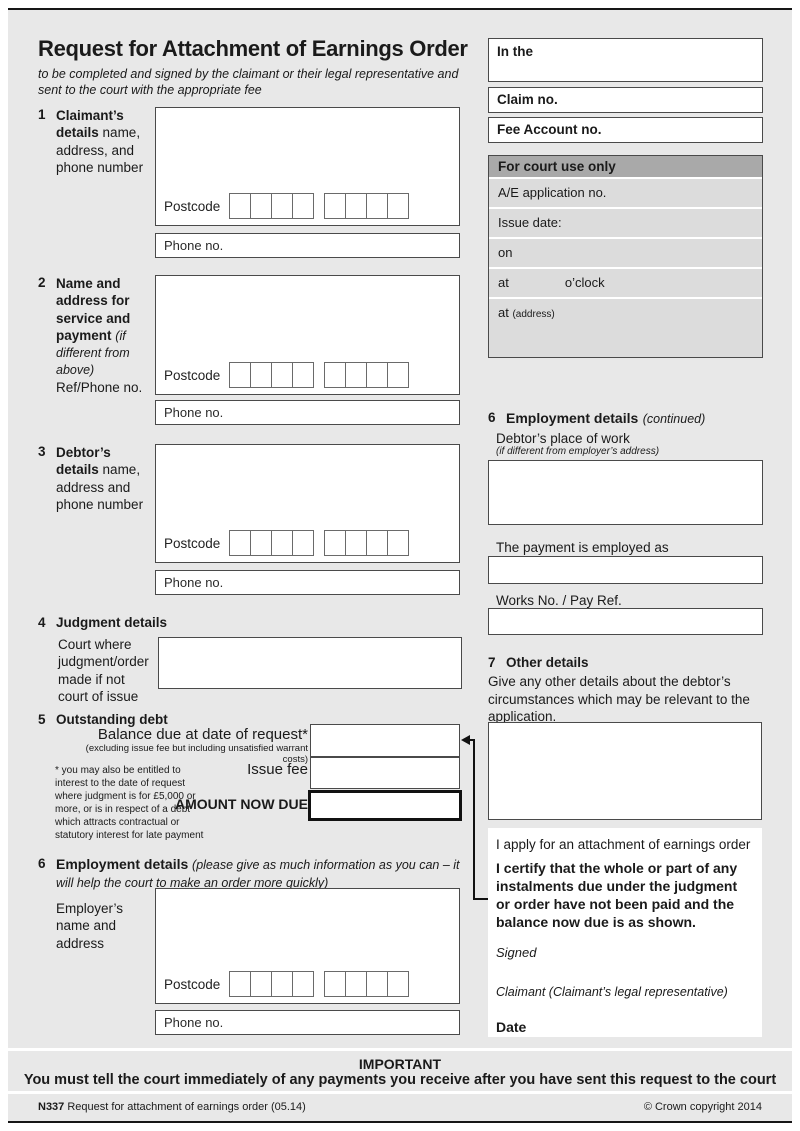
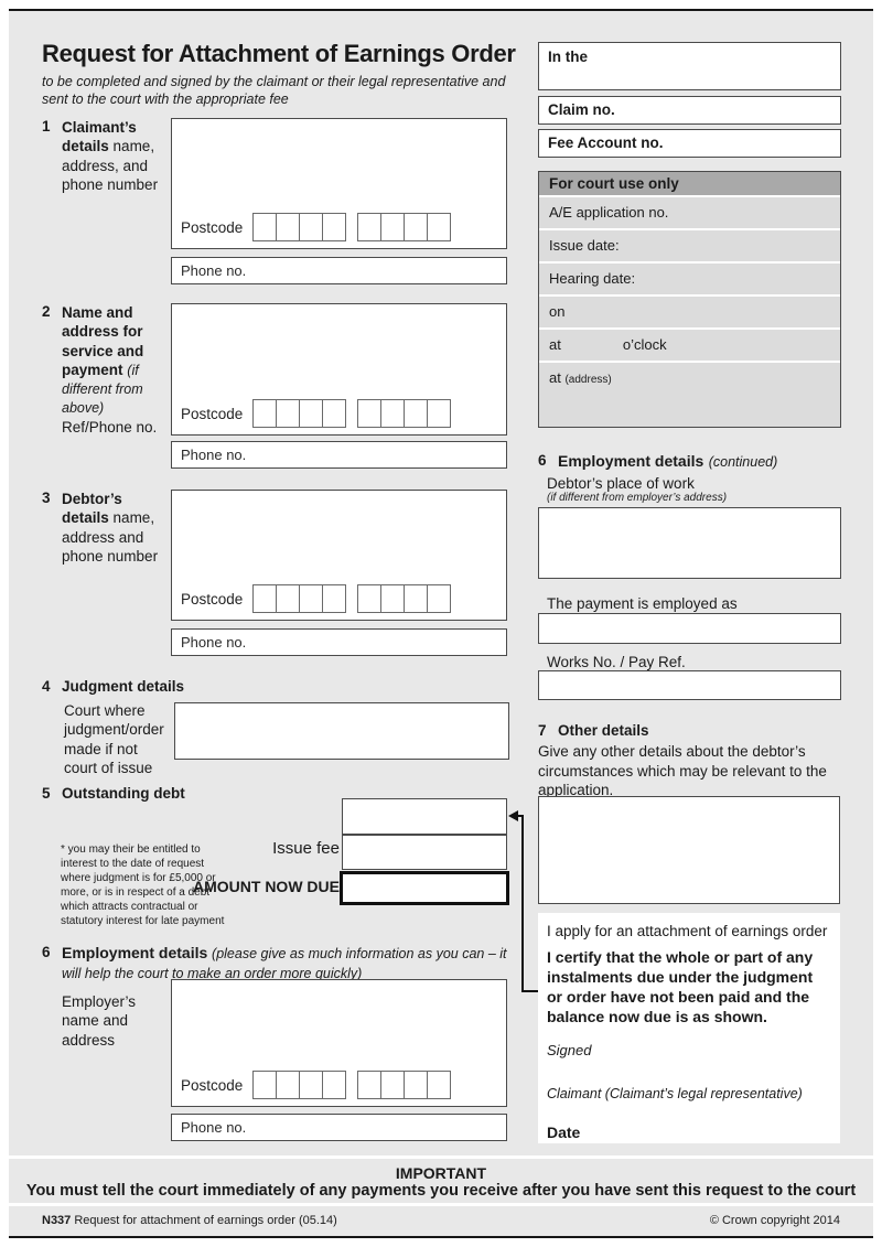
  Request for Attachment of Earnings Order
  to be completed and signed by the claimant or their legal representative and sent to the court with the appropriate fee
  In the
  Claim no.
  Fee Account no.
  For court use only
  A/E application no.
  Issue date:
+ Hearing date:
  on
  at o’clock
  at (address)
  1
  Claimant’s details name, address, and phone number
  Postcode
  Phone no.
  2
  Name and address for service and payment (if different from above) Ref/Phone no.
  Postcode
  Phone no.
  3
  Debtor’s details name, address and phone number
  Postcode
  Phone no.
  4
  Judgment details
  Court where judgment/order made if not court of issue
  5
  Outstanding debt
- Balance due at date of request*
- (excluding issue fee but including unsatisfied warrant costs)
- * you may also be entitled to interest to the date of request where judgment is for £5,000 or more, or is in respect of a debt which attracts contractual or statutory interest for late payment
+ * you may their be entitled to interest to the date of request where judgment is for £5,000 or more, or is in respect of a debt which attracts contractual or statutory interest for late payment
  Issue fee
  AMOUNT NOW DUE
  6
  Employment details (please give as much information as you can – it will help the court to make an order more quickly)
  Employer’s name and address
  Postcode
  Phone no.
  6
  Employment details (continued)
  Debtor’s place of work
  (if different from employer’s address)
  The payment is employed as
  Works No. / Pay Ref.
  7
  Other details
  Give any other details about the debtor’s circumstances which may be relevant to the application.
  I apply for an attachment of earnings order
  I certify that the whole or part of any instalments due under the judgment or order have not been paid and the balance now due is as shown.
  Signed
  Claimant (Claimant’s legal representative)
  Date
  IMPORTANT
  You must tell the court immediately of any payments you receive after you have sent this request to the court
  N337 Request for attachment of earnings order (05.14)
  © Crown copyright 2014
